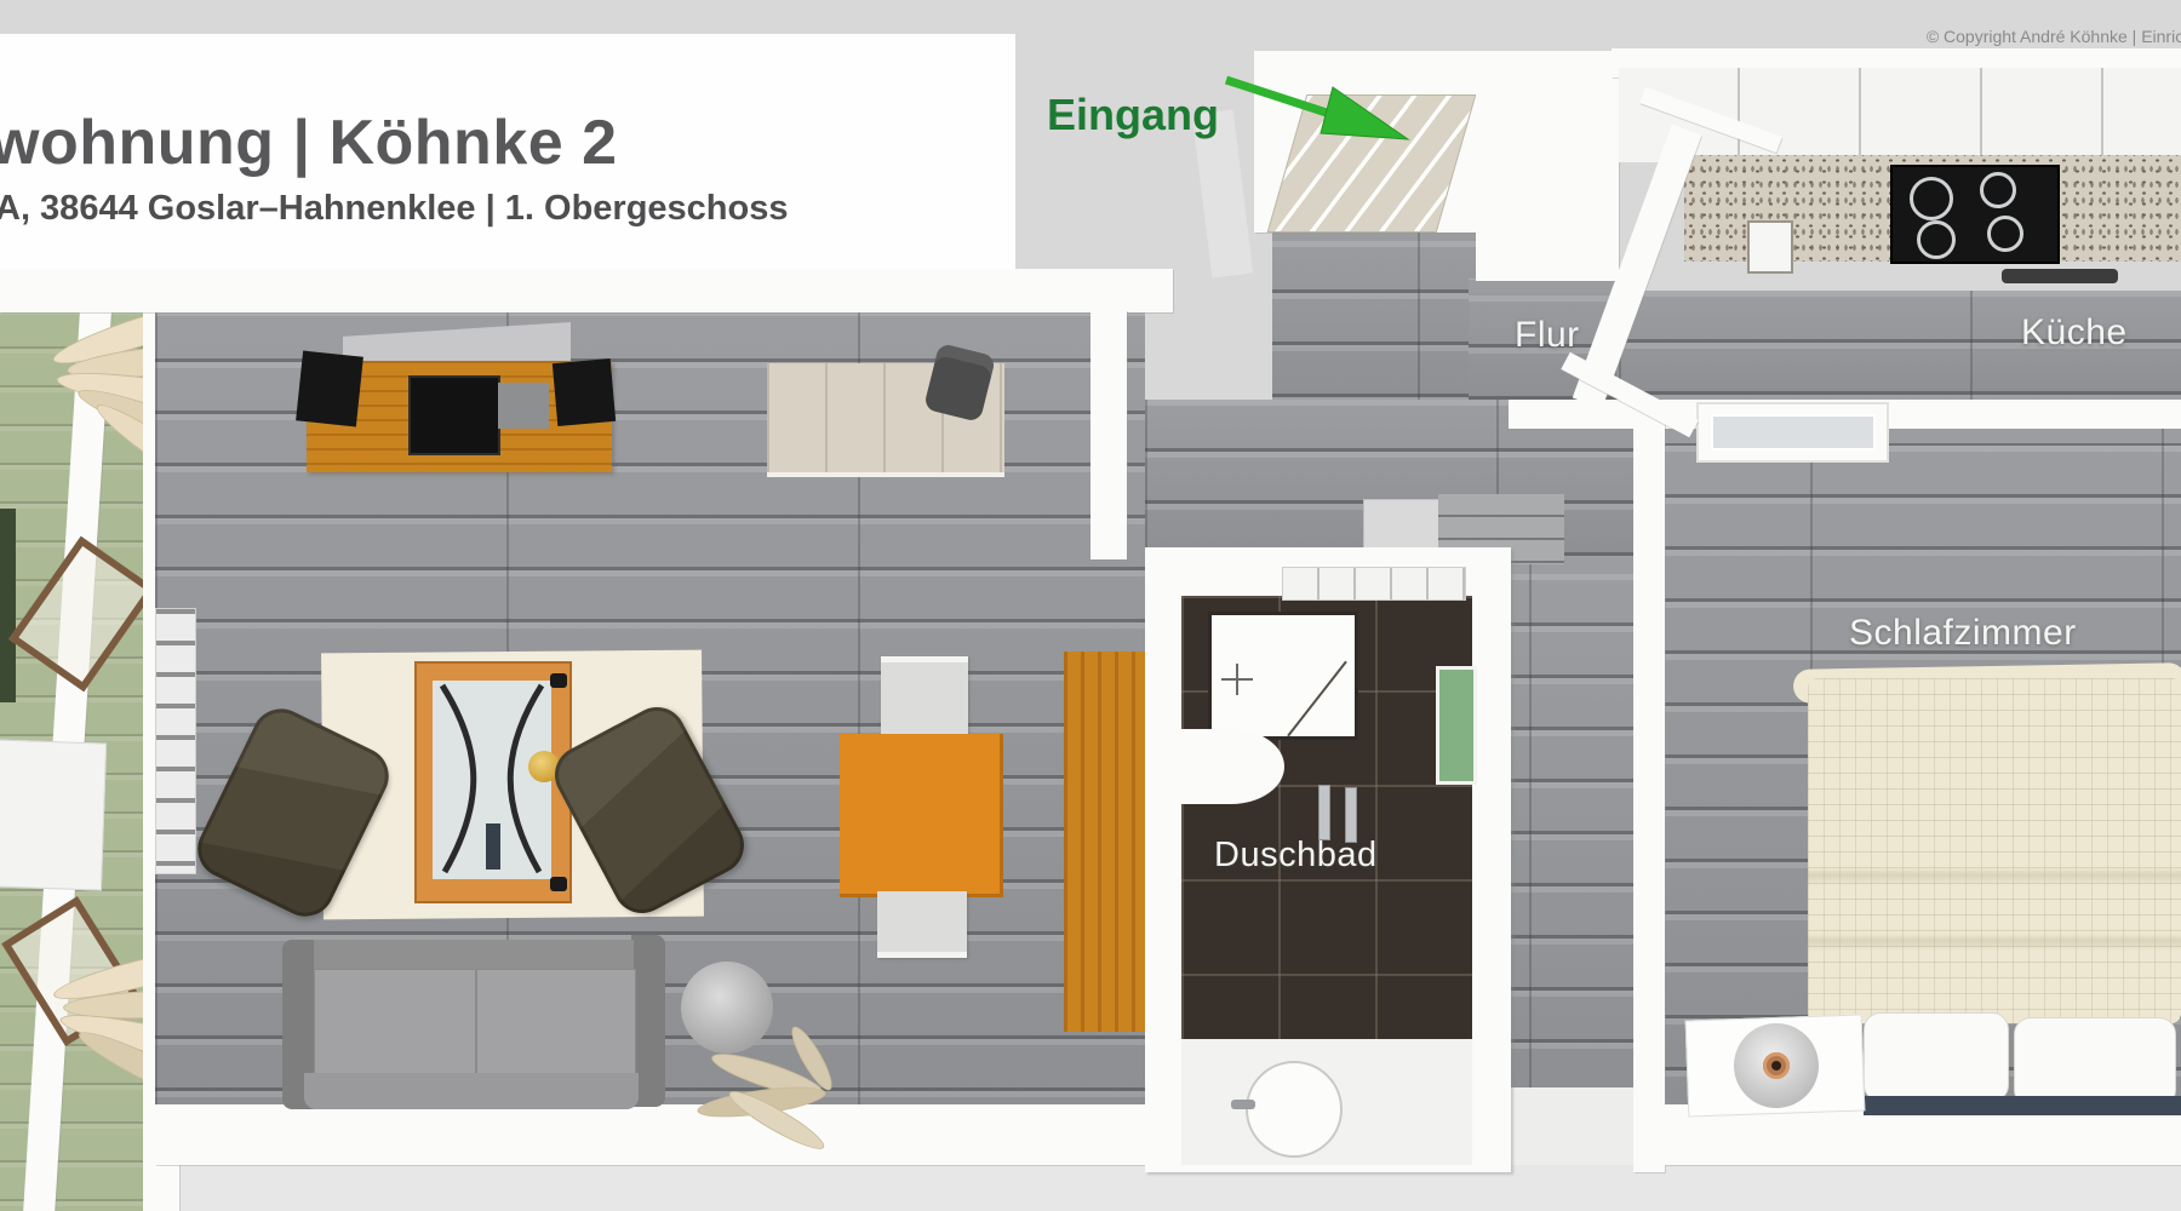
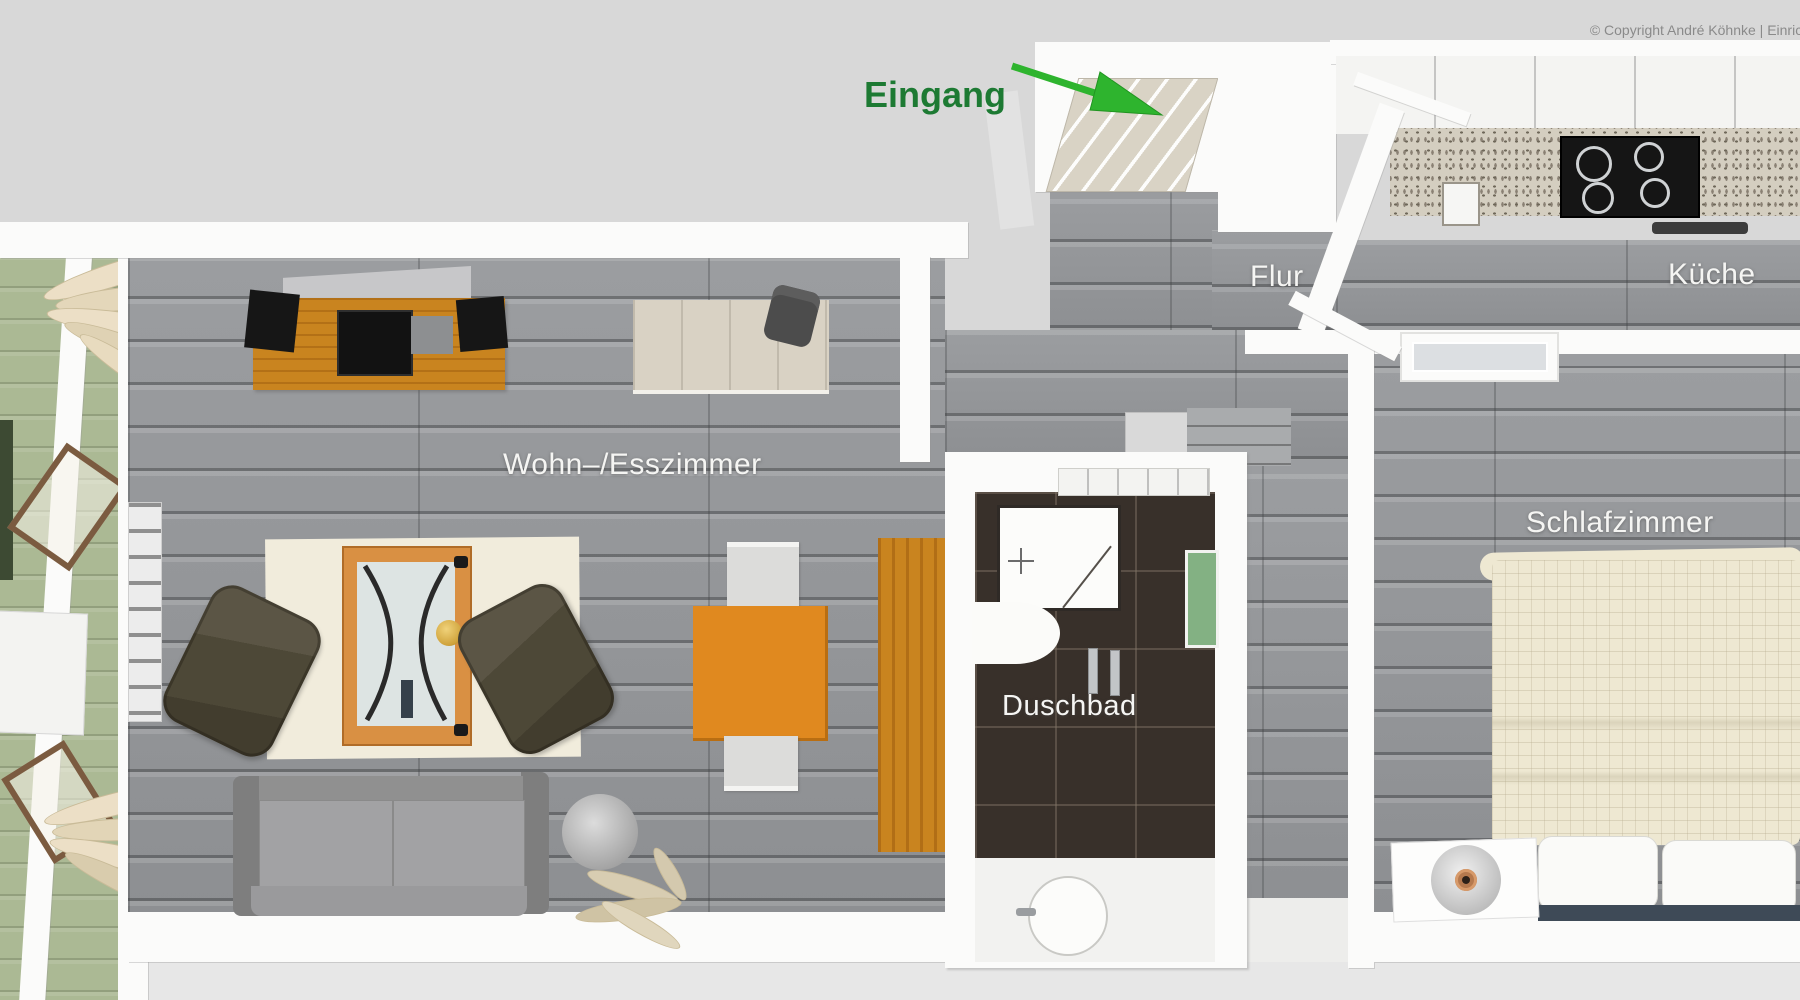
+ Wohn–/Esszimmer
  Flur
  Küche
  Schlafzimmer
  Duschbad
- wohnung | Köhnke 2
- A, 38644 Goslar–Hahnenklee | 1. Obergeschoss
  © Copyright André Köhnke | Einric
  Eingang
